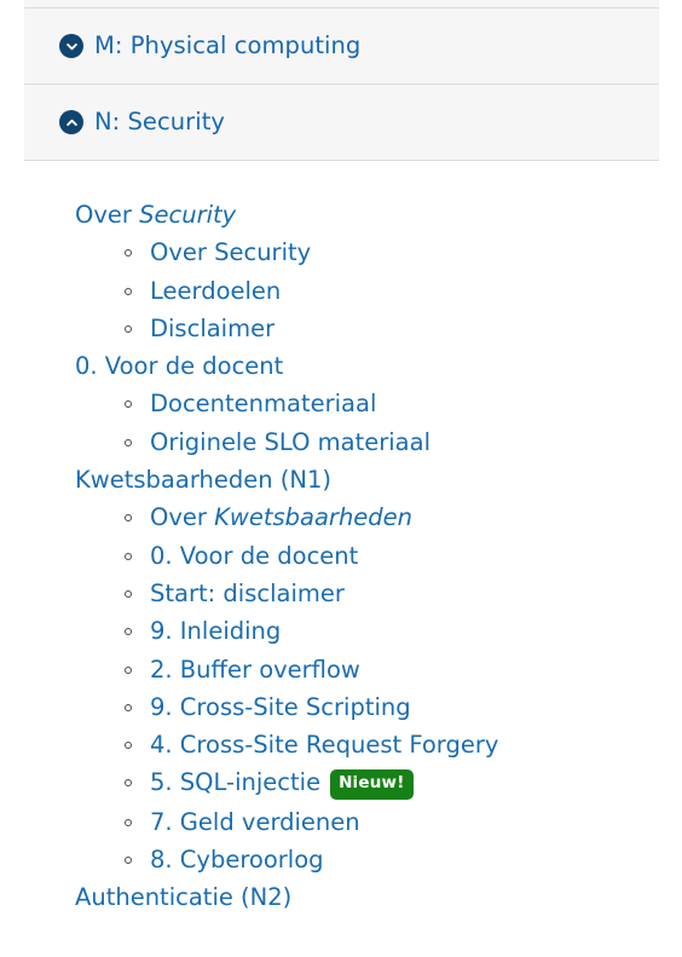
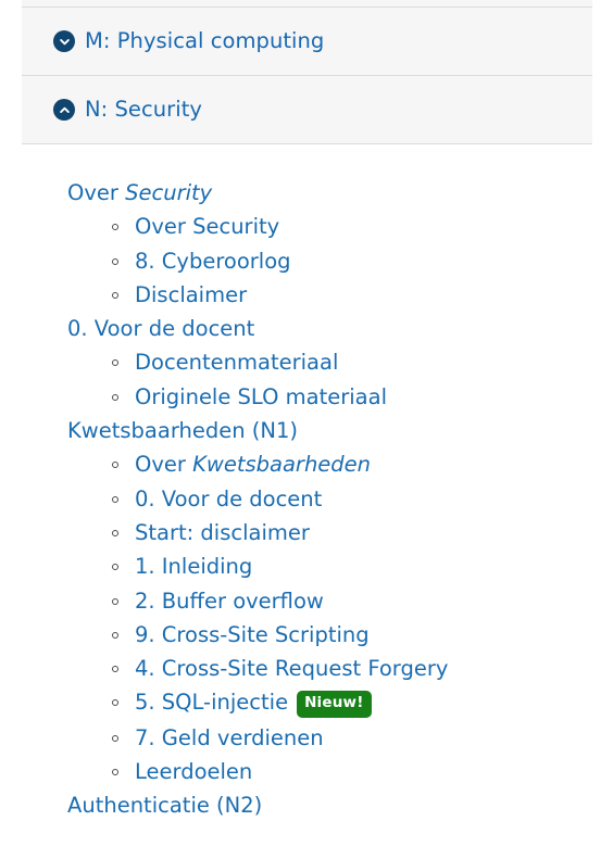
  M: Physical computing
  N: Security
  Over Security
  Over Security
- Leerdoelen
+ 8. Cyberoorlog
  Disclaimer
  0. Voor de docent
  Docentenmateriaal
  Originele SLO materiaal
  Kwetsbaarheden (N1)
  Over Kwetsbaarheden
  0. Voor de docent
  Start: disclaimer
- 9. Inleiding
+ 1. Inleiding
  2. Buffer overflow
  9. Cross-Site Scripting
  4. Cross-Site Request Forgery
  5. SQL-injectie Nieuw!
  7. Geld verdienen
- 8. Cyberoorlog
+ Leerdoelen
  Authenticatie (N2)
